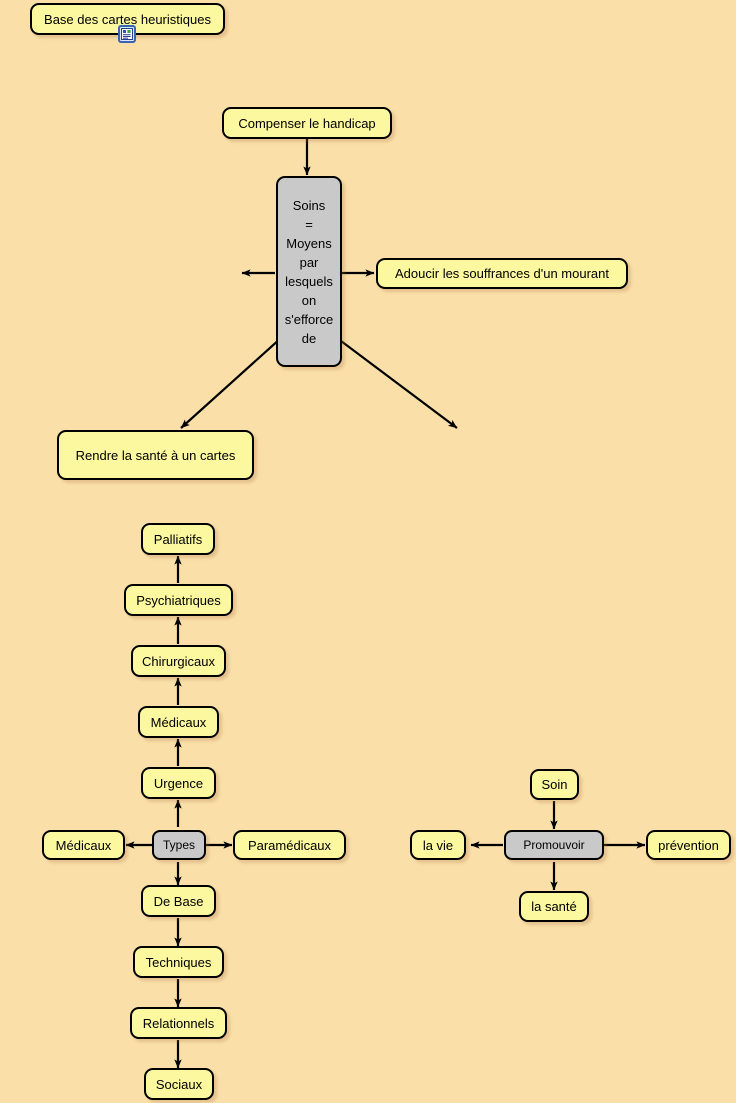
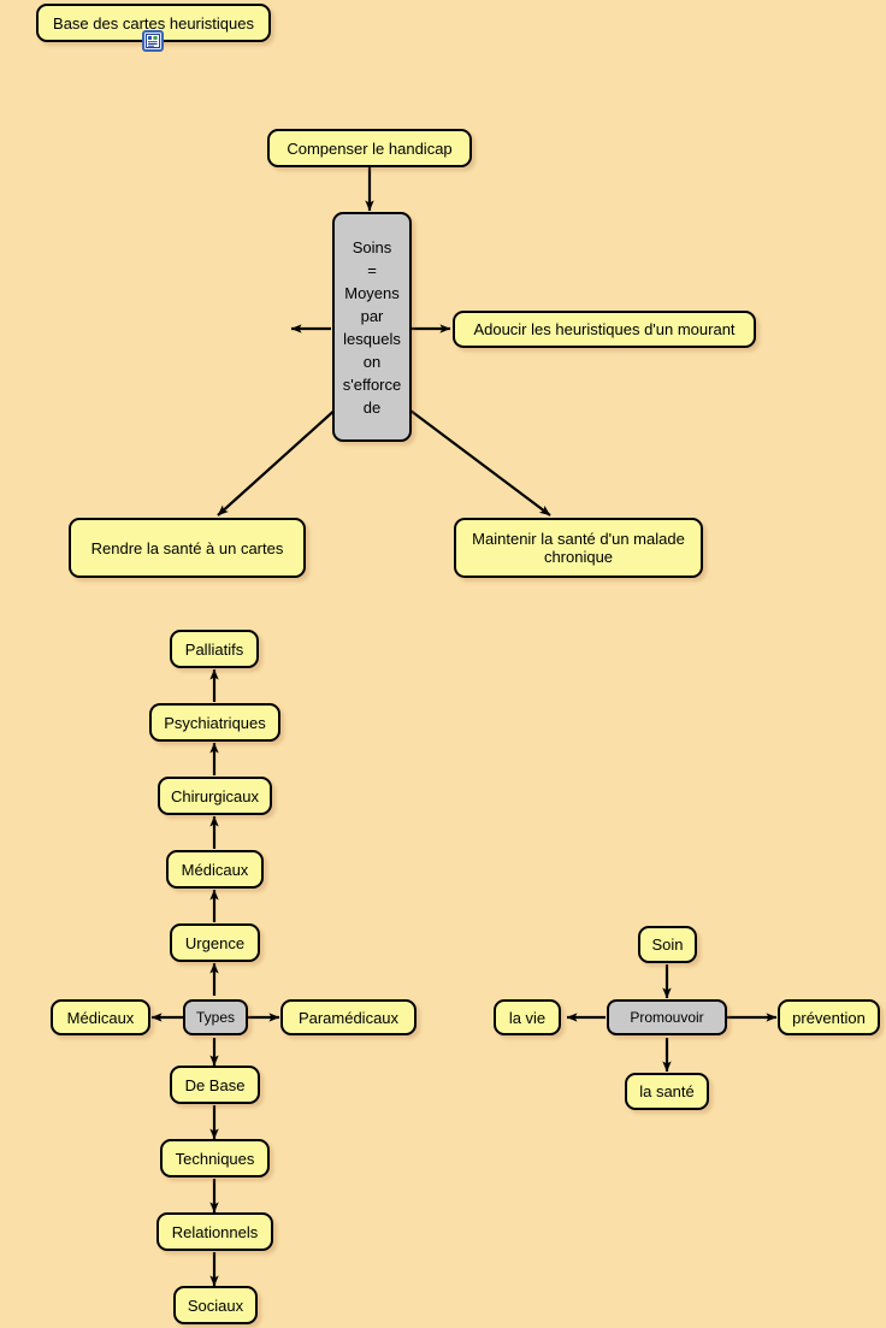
  Base des cartes heuristiques
  Compenser le handicap
  Soins
  =
  Moyens
  par
  lesquels
  on
  s'efforce
  de
- Adoucir les souffrances d'un mourant
+ Adoucir les heuristiques d'un mourant
  Rendre la santé à un cartes
+ Maintenir la santé d'un malade
+ chronique
  Palliatifs
  Psychiatriques
  Chirurgicaux
  Médicaux
  Urgence
  Types
  Médicaux
  Paramédicaux
  De Base
  Techniques
  Relationnels
  Sociaux
  Soin
  Promouvoir
  la vie
  prévention
  la santé
